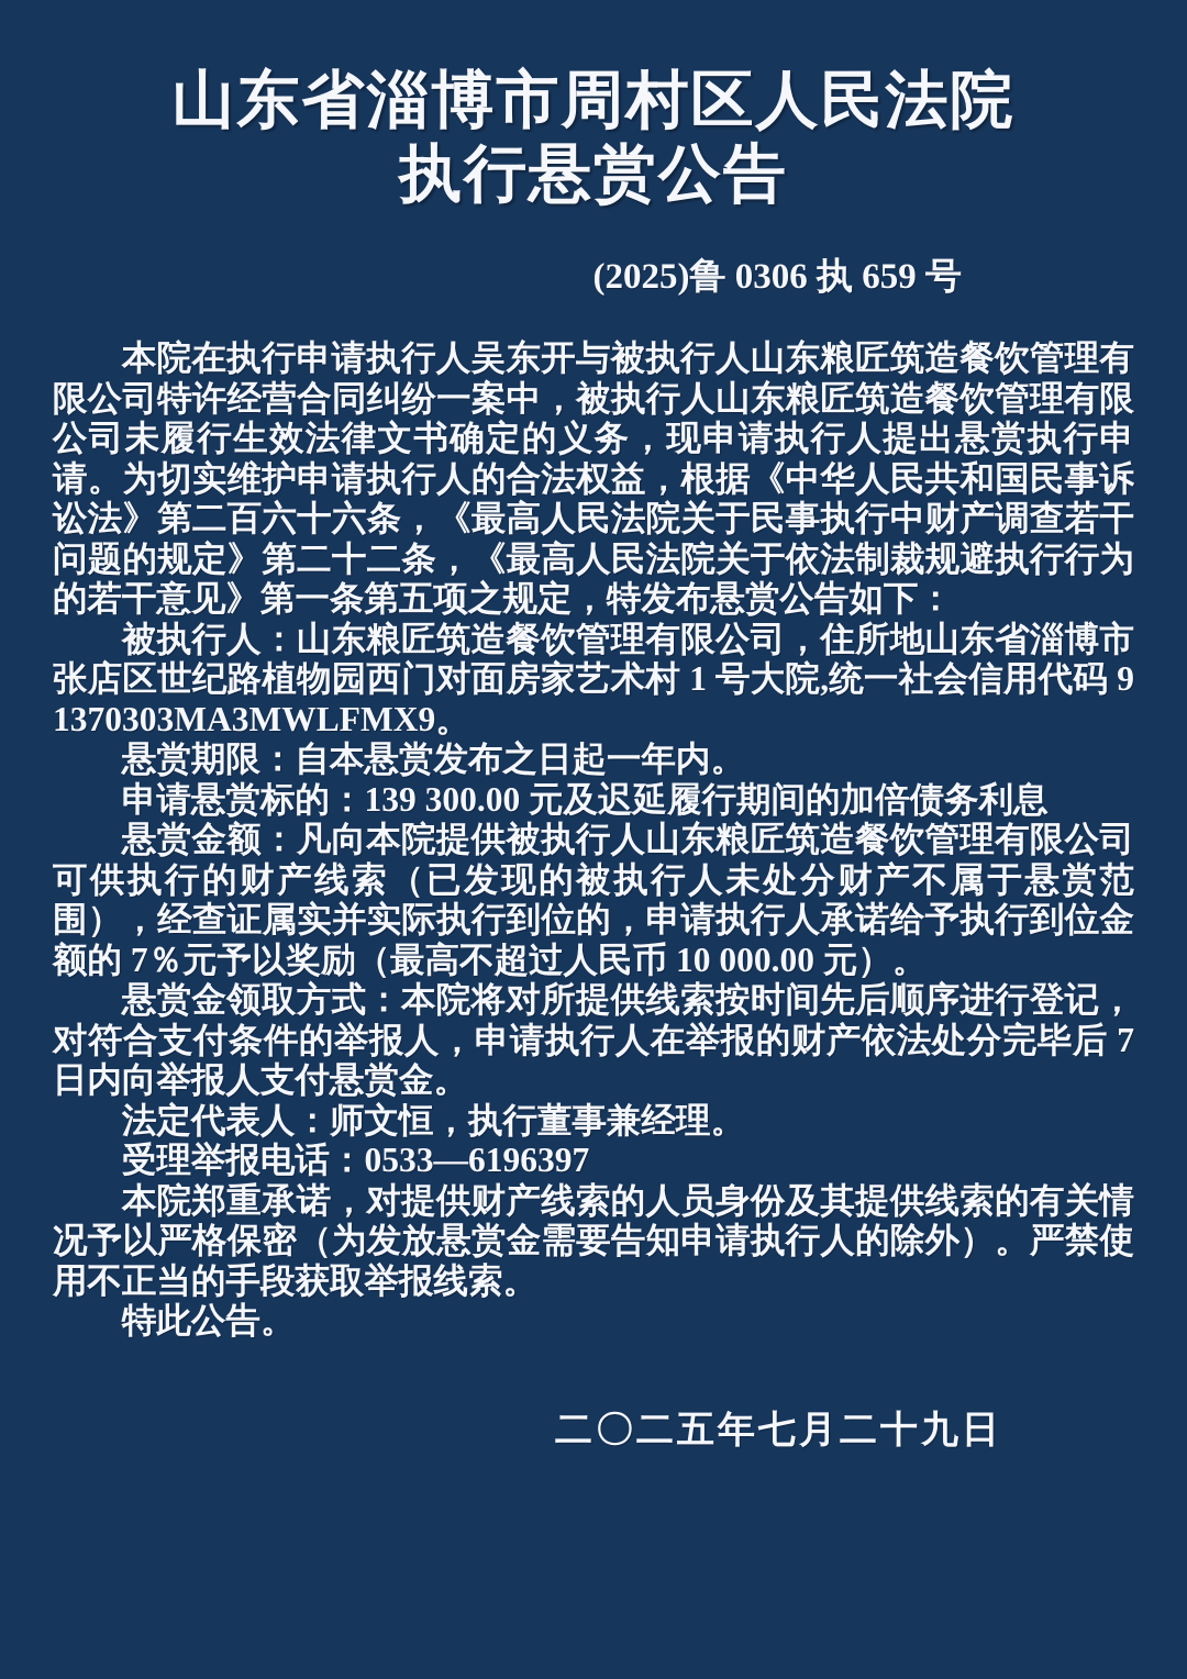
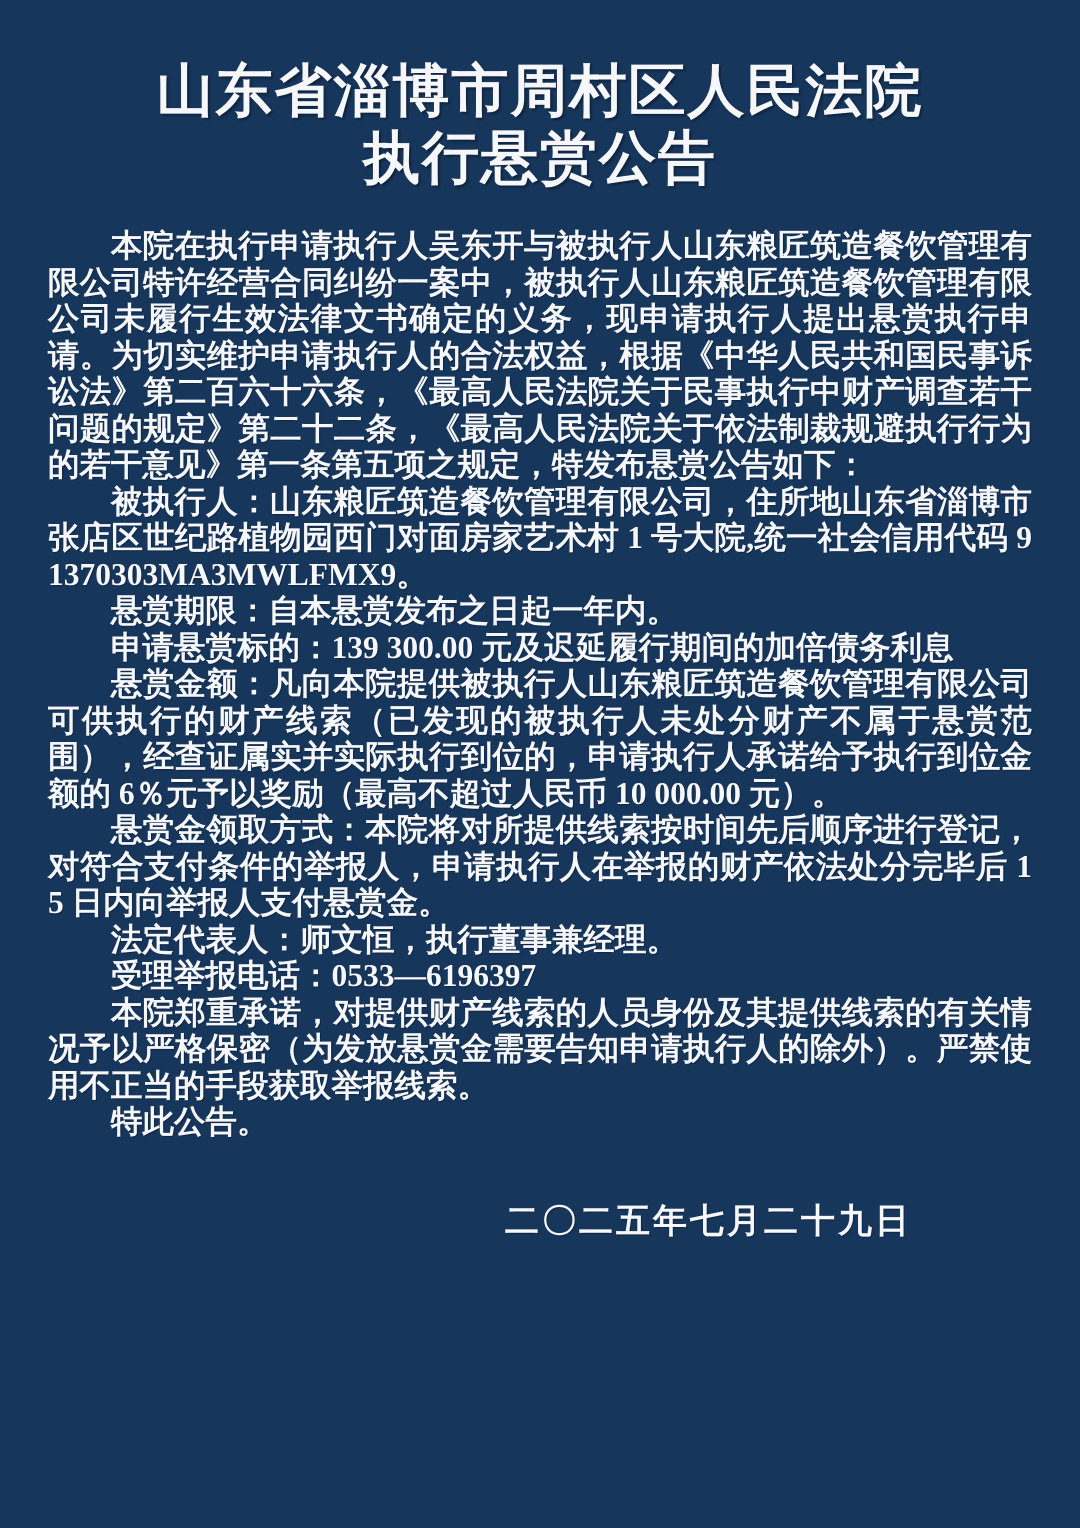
  山东省淄博市周村区人民法院
  执行悬赏公告
- (2025)鲁 0306 执 659 号
  本院在执行申请执行人吴东开与被执行人山东粮匠筑造餐饮管理有限公司特许经营合同纠纷一案中，被执行人山东粮匠筑造餐饮管理有限公司未履行生效法律文书确定的义务，现申请执行人提出悬赏执行申请。为切实维护申请执行人的合法权益，根据《中华人民共和国民事诉讼法》第二百六十六条，《最高人民法院关于民事执行中财产调查若干问题的规定》第二十二条，《最高人民法院关于依法制裁规避执行行为的若干意见》第一条第五项之规定，特发布悬赏公告如下：
  被执行人：山东粮匠筑造餐饮管理有限公司，住所地山东省淄博市张店区世纪路植物园西门对面房家艺术村 1 号大院,统一社会信用代码 91370303MA3MWLFMX9。
  悬赏期限：自本悬赏发布之日起一年内。
  申请悬赏标的：139 300.00 元及迟延履行期间的加倍债务利息
- 悬赏金额：凡向本院提供被执行人山东粮匠筑造餐饮管理有限公司可供执行的财产线索（已发现的被执行人未处分财产不属于悬赏范围），经查证属实并实际执行到位的，申请执行人承诺给予执行到位金额的 7％元予以奖励（最高不超过人民币 10 000.00 元）。
+ 悬赏金额：凡向本院提供被执行人山东粮匠筑造餐饮管理有限公司可供执行的财产线索（已发现的被执行人未处分财产不属于悬赏范围），经查证属实并实际执行到位的，申请执行人承诺给予执行到位金额的 6％元予以奖励（最高不超过人民币 10 000.00 元）。
- 悬赏金领取方式：本院将对所提供线索按时间先后顺序进行登记，对符合支付条件的举报人，申请执行人在举报的财产依法处分完毕后 7 日内向举报人支付悬赏金。
+ 悬赏金领取方式：本院将对所提供线索按时间先后顺序进行登记，对符合支付条件的举报人，申请执行人在举报的财产依法处分完毕后 15 日内向举报人支付悬赏金。
  法定代表人：师文恒，执行董事兼经理。
  受理举报电话：0533—6196397
  本院郑重承诺，对提供财产线索的人员身份及其提供线索的有关情况予以严格保密（为发放悬赏金需要告知申请执行人的除外）。严禁使用不正当的手段获取举报线索。
  特此公告。
  二〇二五年七月二十九日
